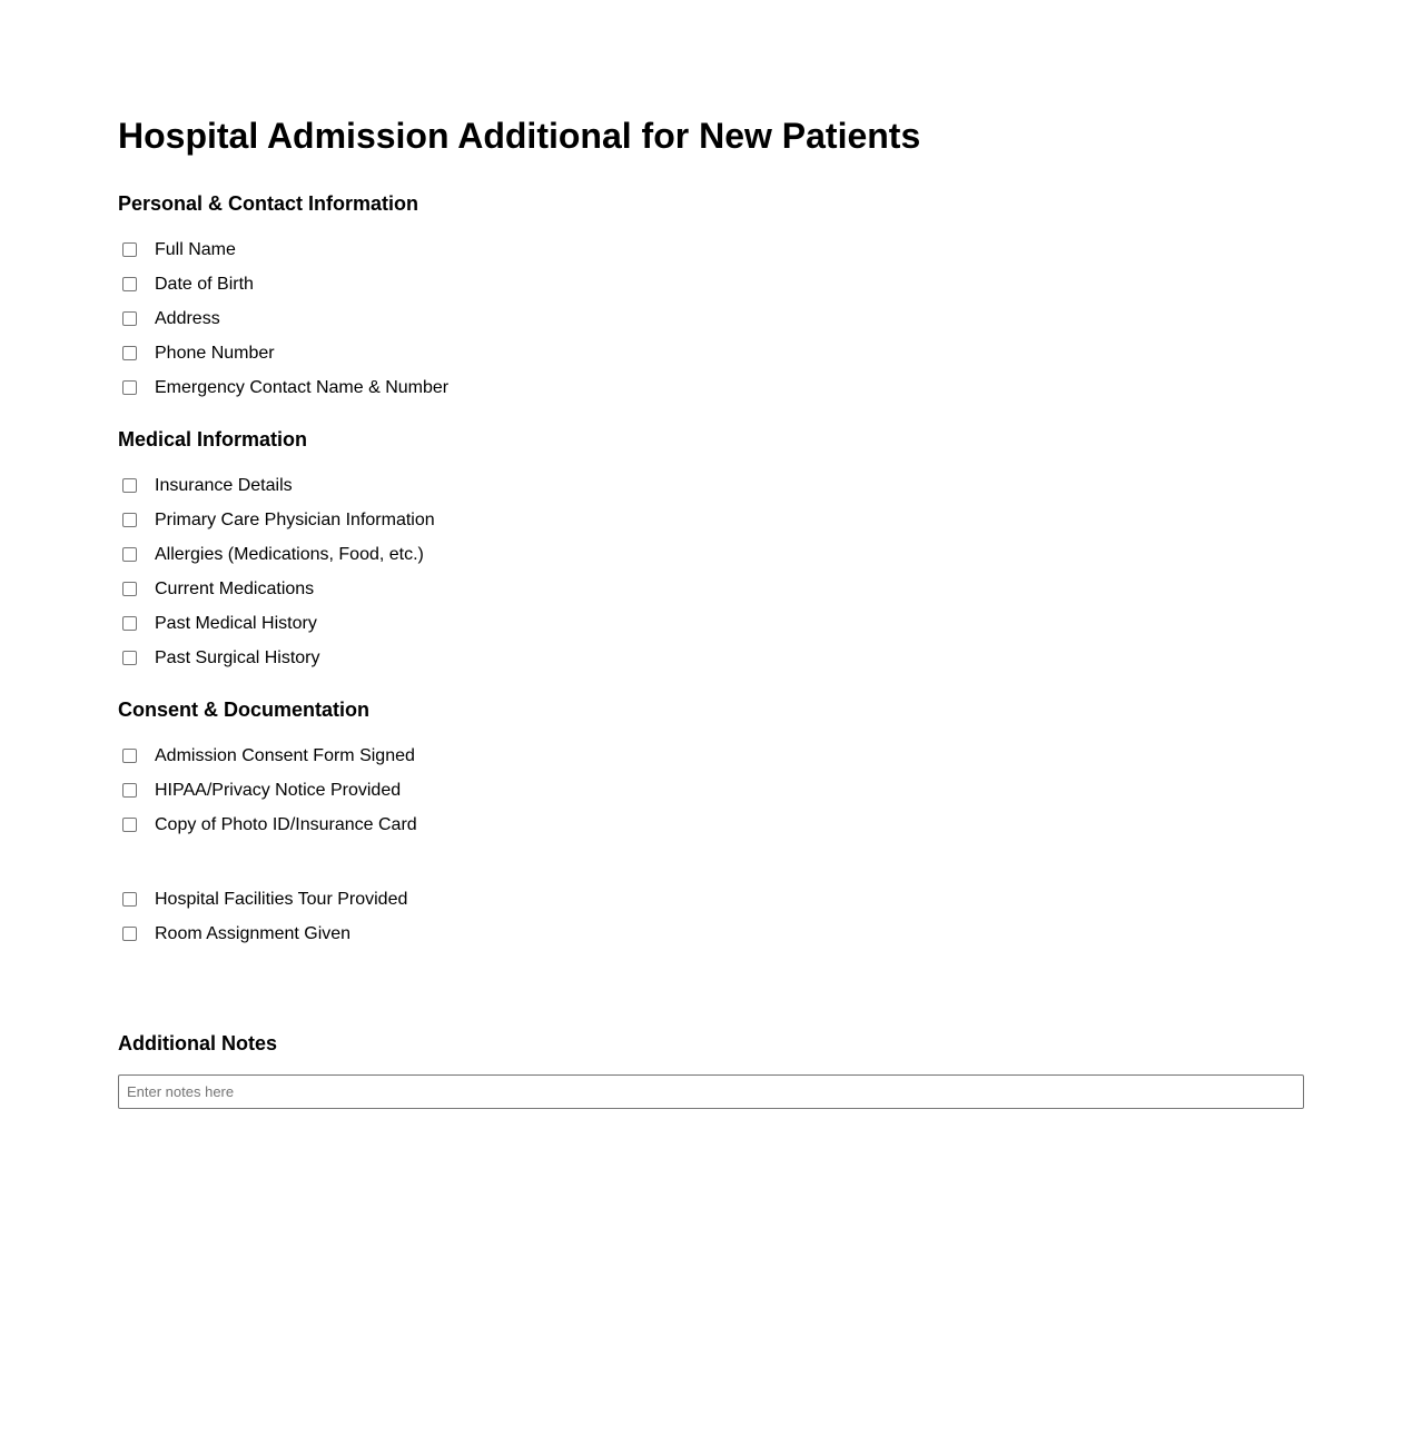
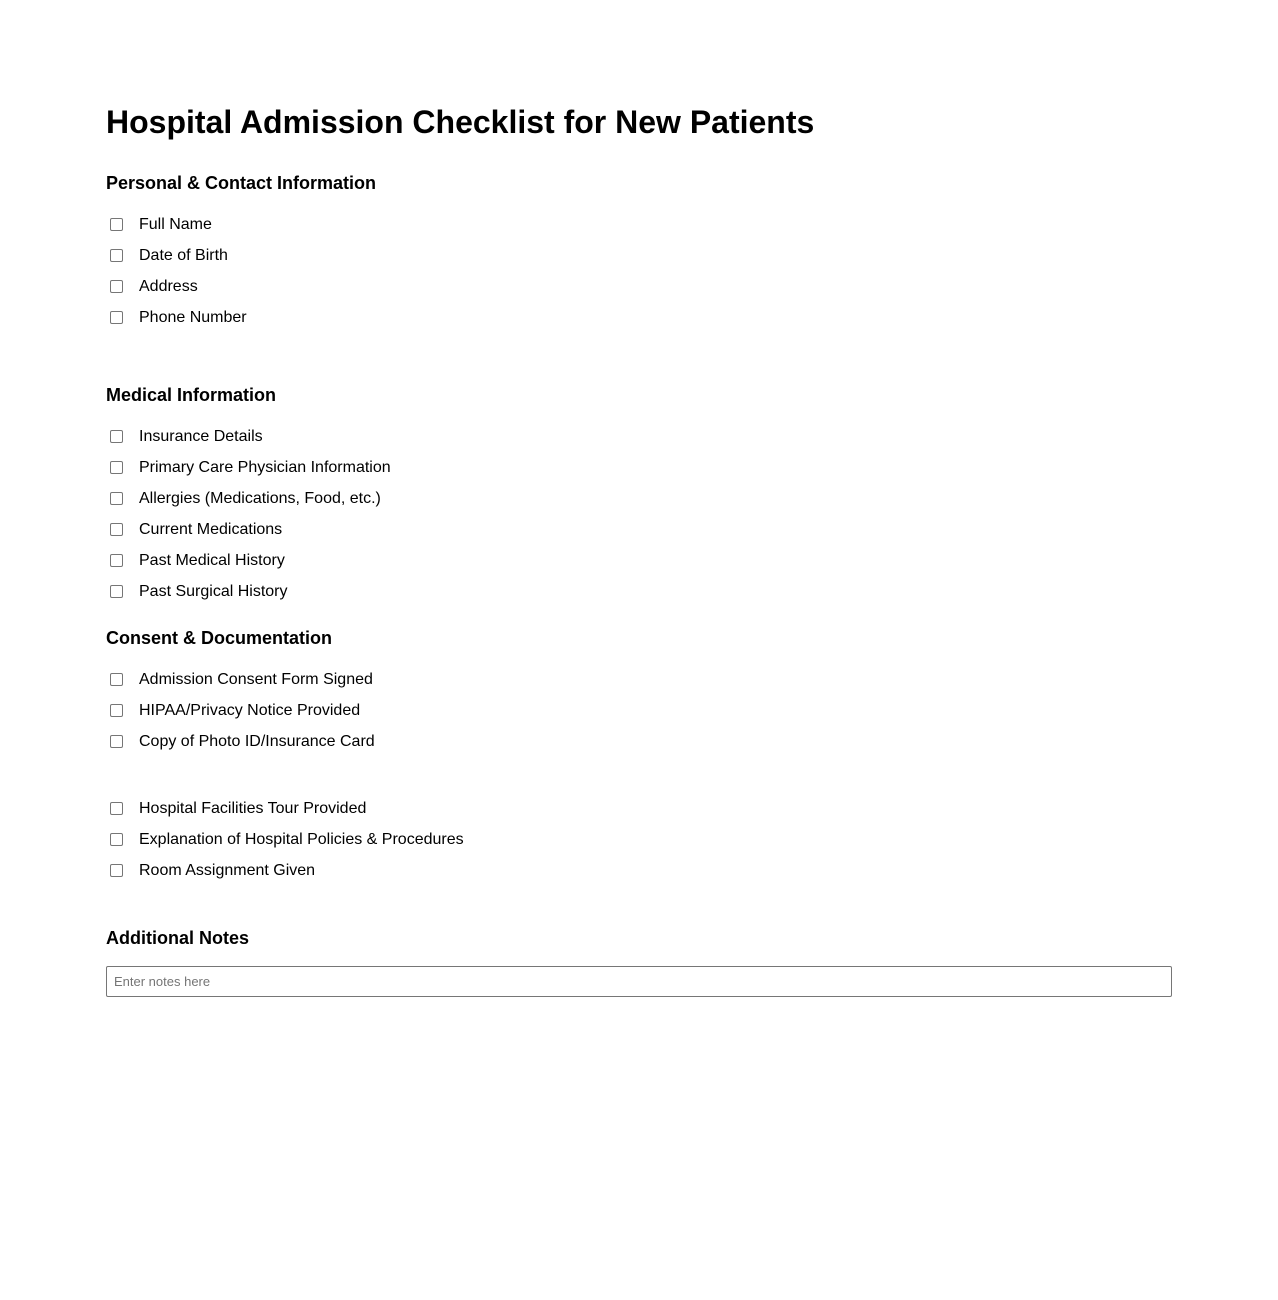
- Hospital Admission Additional for New Patients
+ Hospital Admission Checklist for New Patients
  Personal & Contact Information
  Full Name
  Date of Birth
  Address
  Phone Number
- Emergency Contact Name & Number
  Medical Information
  Insurance Details
  Primary Care Physician Information
  Allergies (Medications, Food, etc.)
  Current Medications
  Past Medical History
  Past Surgical History
  Consent & Documentation
  Admission Consent Form Signed
  HIPAA/Privacy Notice Provided
  Copy of Photo ID/Insurance Card
  Hospital Facilities Tour Provided
+ Explanation of Hospital Policies & Procedures
  Room Assignment Given
  Additional Notes
  Enter notes here
